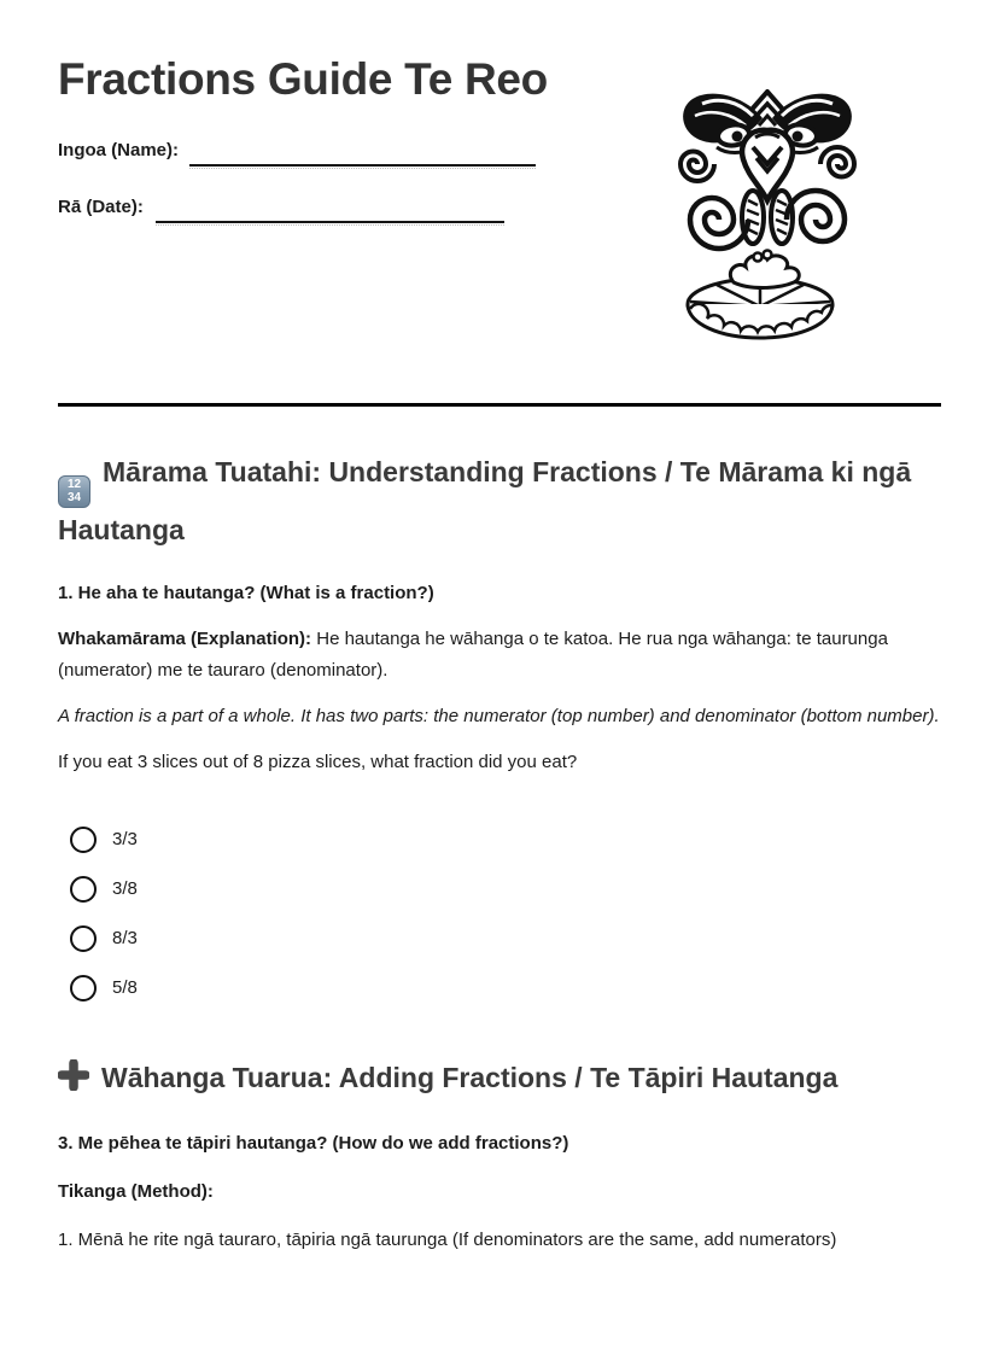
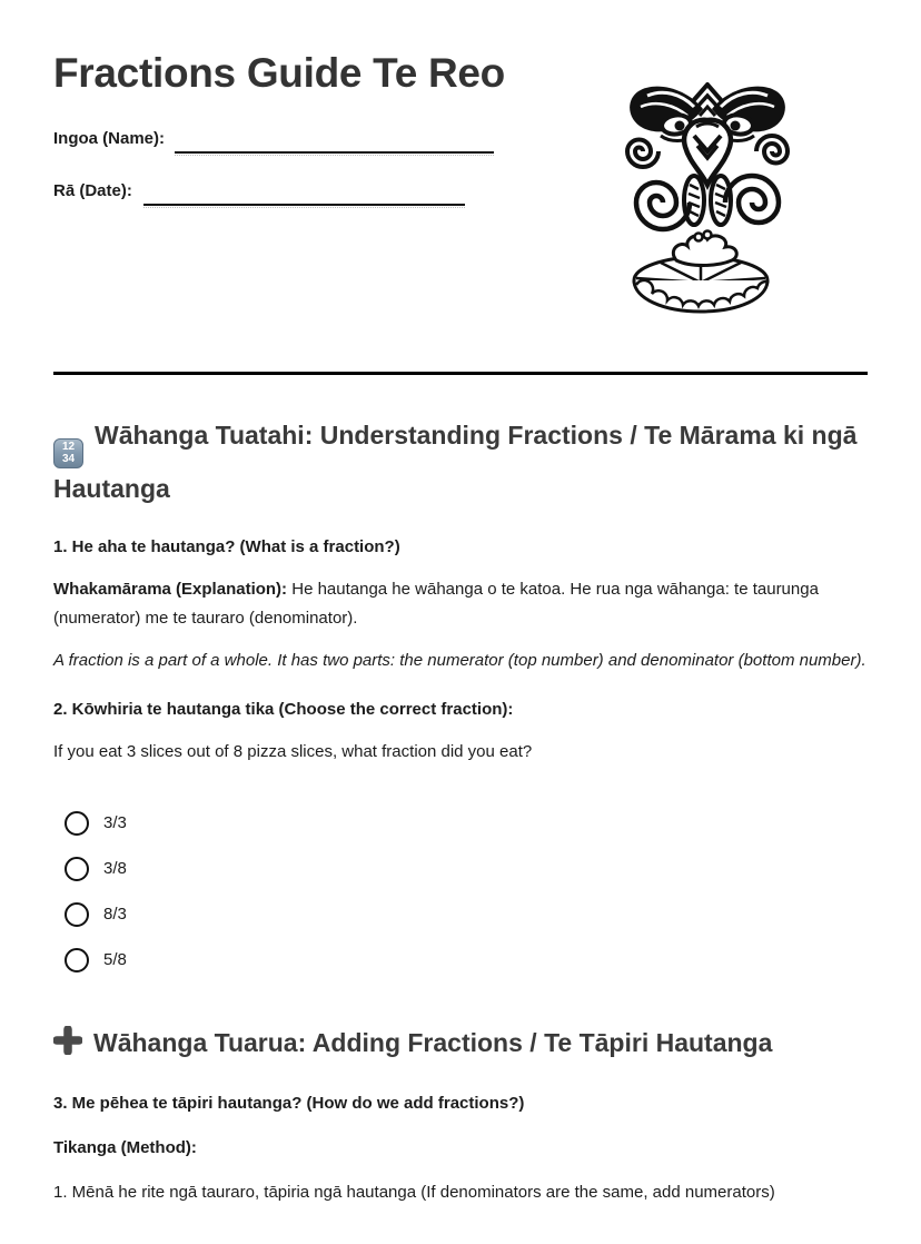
  Fractions Guide Te Reo
  Ingoa (Name):
  Rā (Date):
  12
  34
- Mārama Tuatahi: Understanding Fractions / Te Mārama ki ngā Hautanga
+ Wāhanga Tuatahi: Understanding Fractions / Te Mārama ki ngā Hautanga
  1. He aha te hautanga? (What is a fraction?)
  Whakamārama (Explanation): He hautanga he wāhanga o te katoa. He rua nga wāhanga: te taurunga (numerator) me te tauraro (denominator).
  A fraction is a part of a whole. It has two parts: the numerator (top number) and denominator (bottom number).
+ 2. Kōwhiria te hautanga tika (Choose the correct fraction):
  If you eat 3 slices out of 8 pizza slices, what fraction did you eat?
  3/3
  3/8
  8/3
  5/8
  Wāhanga Tuarua: Adding Fractions / Te Tāpiri Hautanga
  3. Me pēhea te tāpiri hautanga? (How do we add fractions?)
  Tikanga (Method):
- 1. Mēnā he rite ngā tauraro, tāpiria ngā taurunga (If denominators are the same, add numerators)
+ 1. Mēnā he rite ngā tauraro, tāpiria ngā hautanga (If denominators are the same, add numerators)
